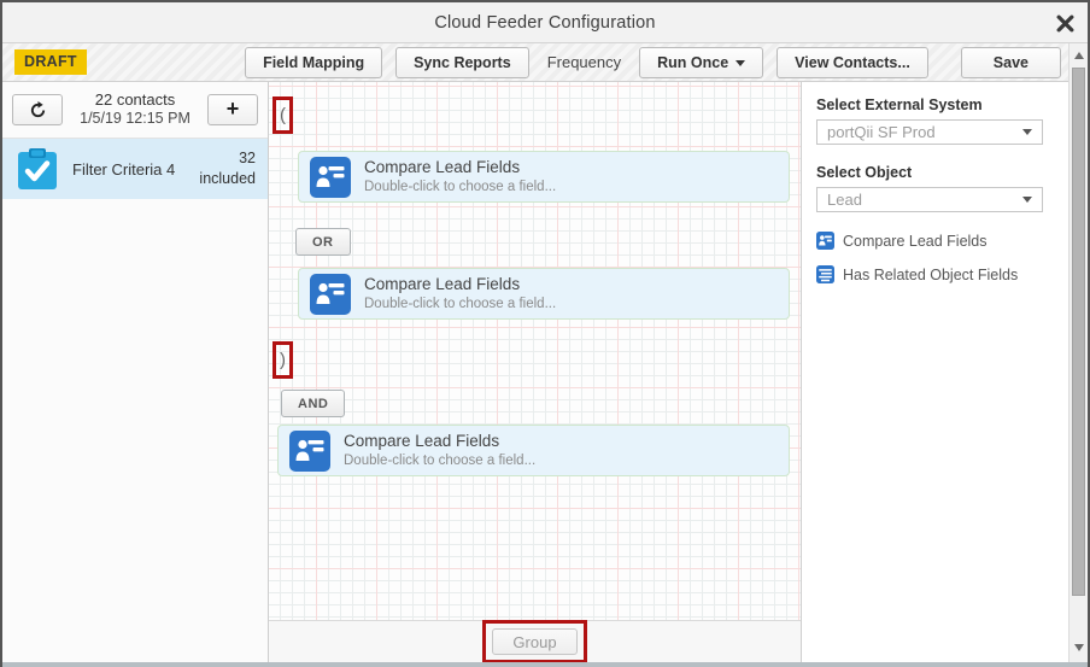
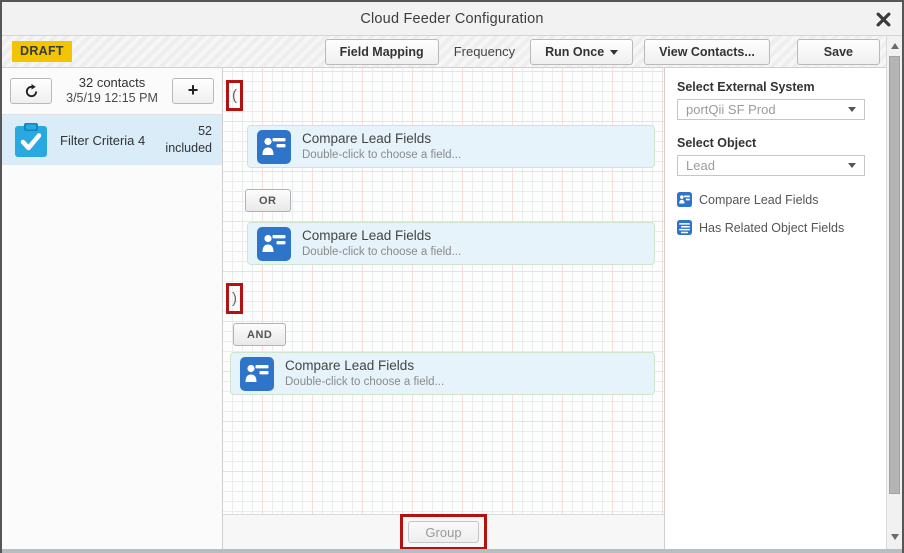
  Cloud Feeder Configuration
  DRAFT
  Field Mapping
- Sync Reports
  Frequency
  Run Once
  View Contacts...
  Save
- 22 contacts
+ 32 contacts
- 1/5/19 12:15 PM
+ 3/5/19 12:15 PM
  +
  Filter Criteria 4
- 32
+ 52
  included
  (
  Compare Lead Fields
  Double-click to choose a field...
  OR
  Compare Lead Fields
  Double-click to choose a field...
  )
  AND
  Compare Lead Fields
  Double-click to choose a field...
  Group
  Select External System
  portQii SF Prod
  Select Object
  Lead
  Compare Lead Fields
  Has Related Object Fields
